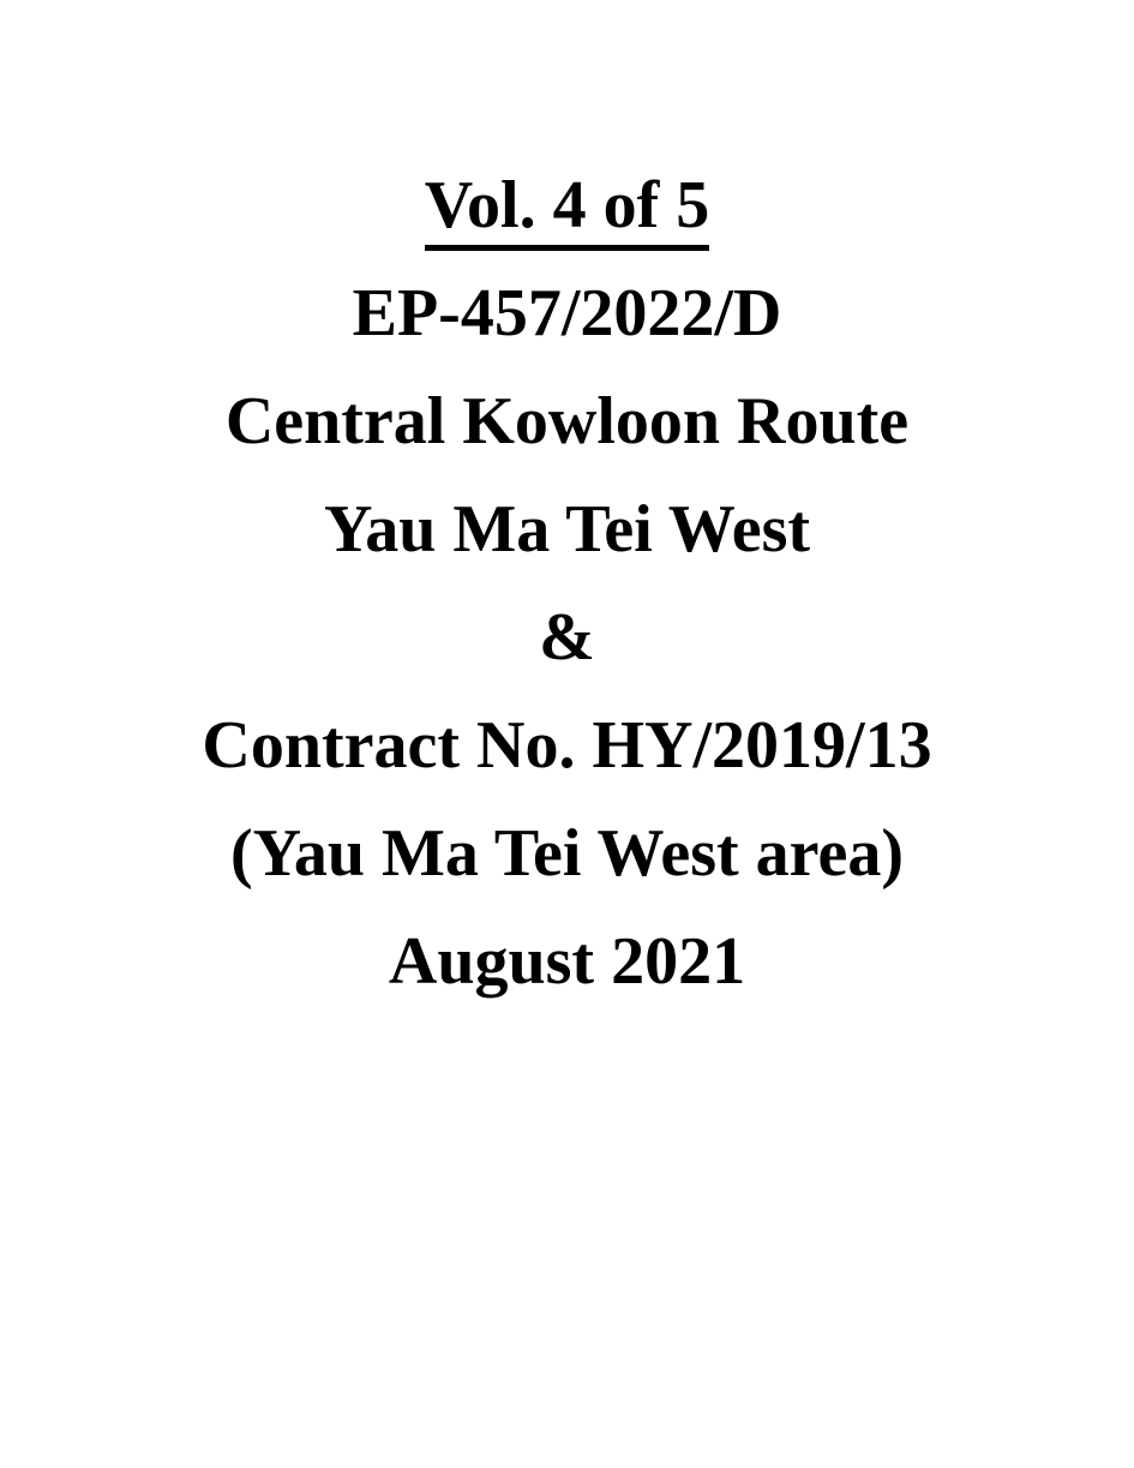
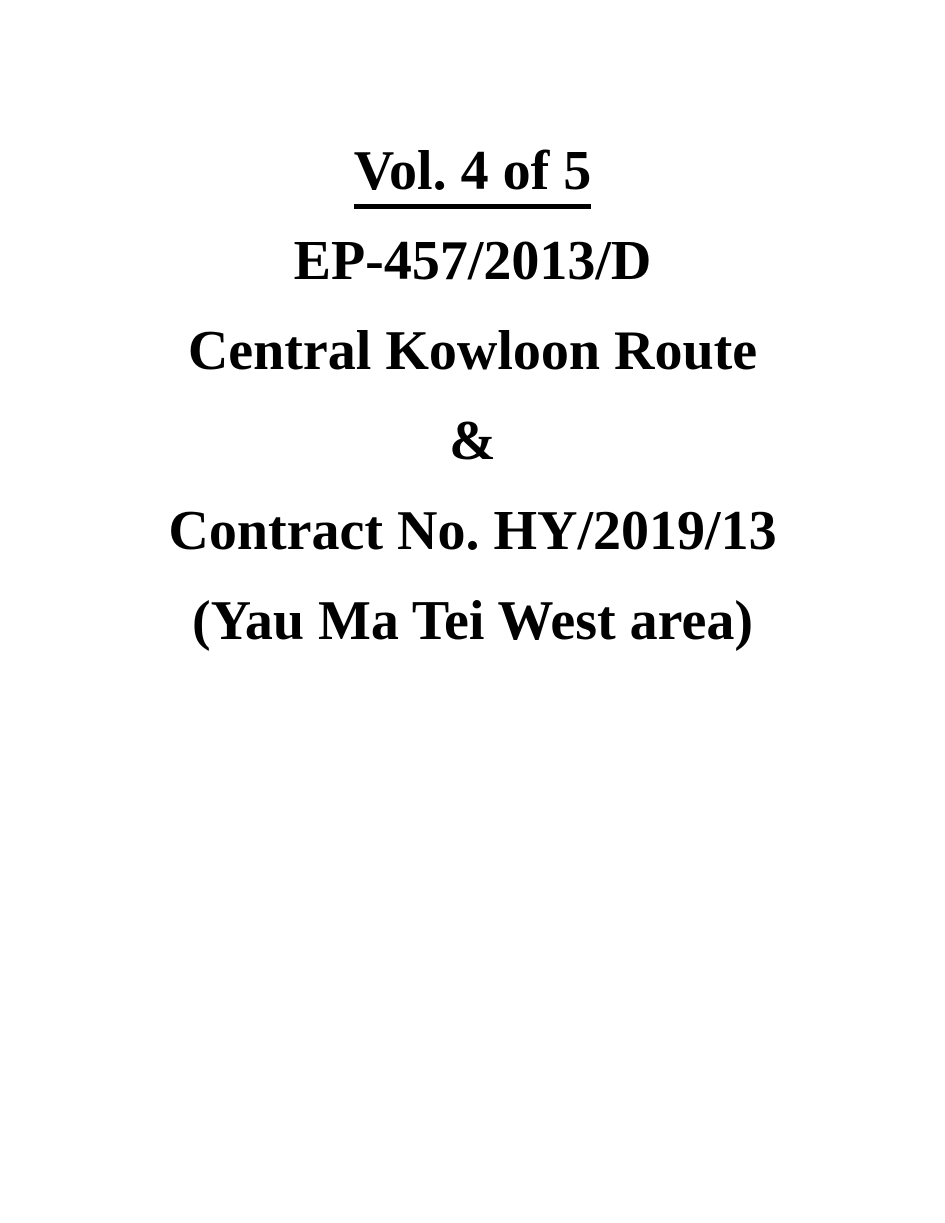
  Vol. 4 of 5
- EP-457/2022/D
+ EP-457/2013/D
  Central Kowloon Route
- Yau Ma Tei West
  &
  Contract No. HY/2019/13
  (Yau Ma Tei West area)
- August 2021
